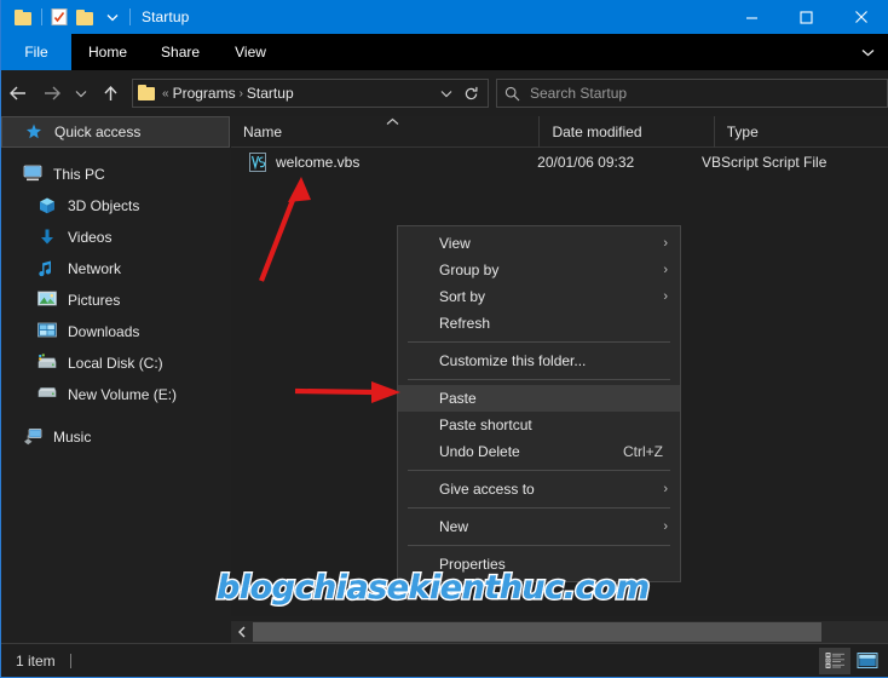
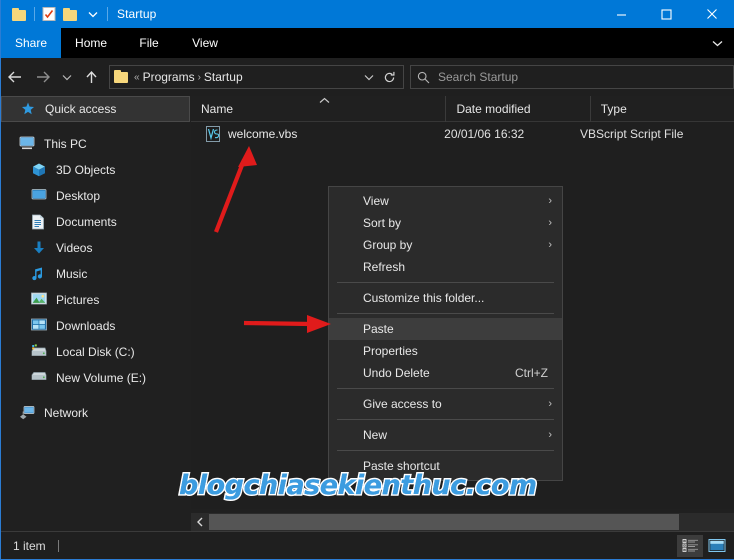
  Startup
- File
+ Share
  Home
- Share
+ File
  View
  «
  Programs
  ›
  Startup
  Search Startup
  Quick access
  This PC
  3D Objects
+ Desktop
+ Documents
  Videos
- Network
+ Music
  Pictures
  Downloads
  Local Disk (C:)
  New Volume (E:)
- Music
+ Network
  Name
  Date modified
  Type
  welcome.vbs
- 20/01/06 09:32
+ 20/01/06 16:32
  VBScript Script File
  View
  ›
- Group by
+ Sort by
  ›
- Sort by
+ Group by
  ›
  Refresh
  Customize this folder...
  Paste
- Paste shortcut
+ Properties
  Undo Delete
  Ctrl+Z
  Give access to
  ›
  New
  ›
- Properties
+ Paste shortcut
  1 item
  blogchiasekienthuc.com
